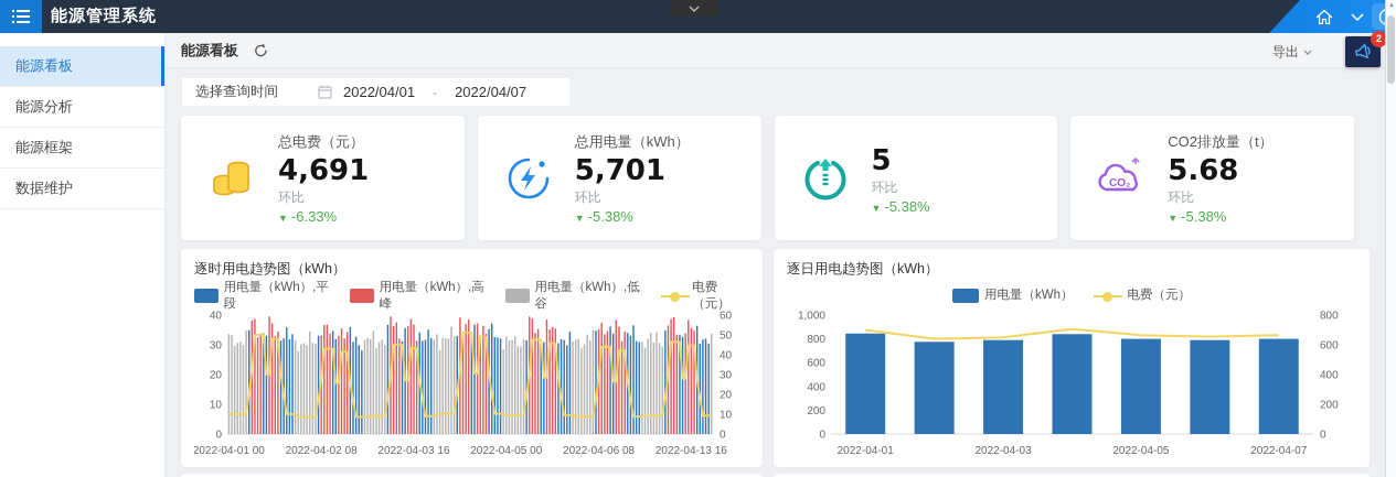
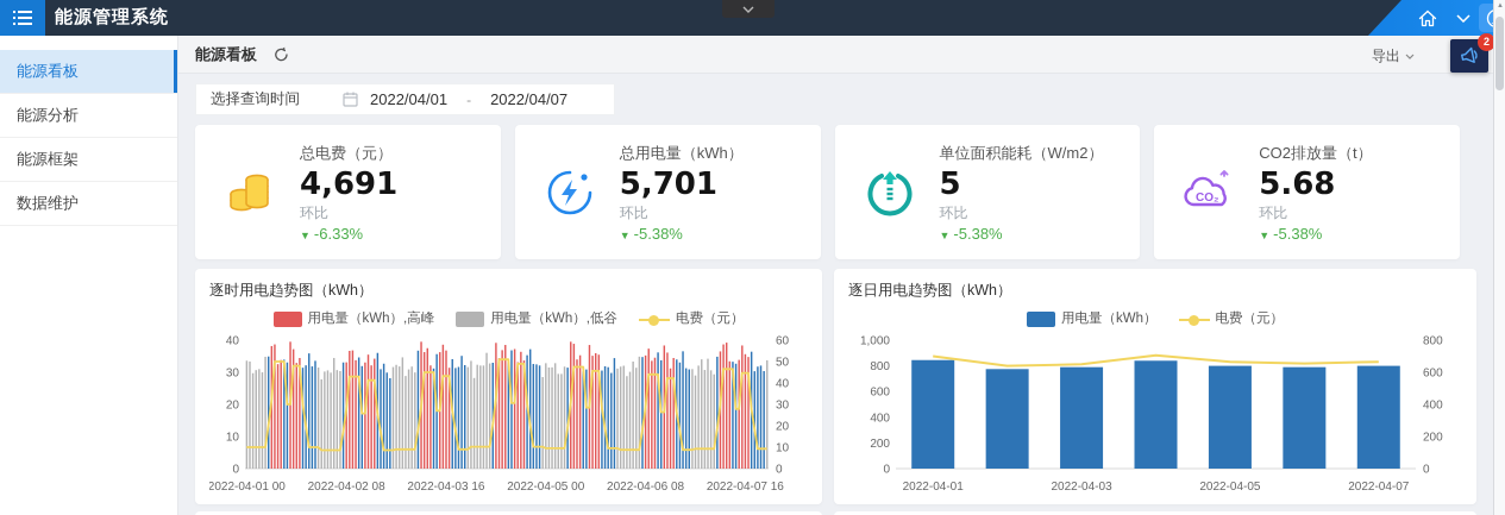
  能源管理系统
  能源看板
  能源分析
  能源框架
  数据维护
  能源看板
  导出
  2
  选择查询时间
  2022/04/01
  -
  2022/04/07
  总电费（元）
  4,691
  环比
  ▼ -6.33%
  总用电量（kWh）
  5,701
  环比
  ▼ -5.38%
+ 单位面积能耗（W/m2）
  5
  环比
  ▼ -5.38%
  CO₂
  CO2排放量（t）
  5.68
  环比
  ▼ -5.38%
  逐时用电趋势图（kWh）
- 用电量（kWh）,平段
  用电量（kWh）,高峰
  用电量（kWh）,低谷
  电费（元）
  0
  10
  20
  30
  40
  0
  10
  20
  30
  40
  50
  60
  2022-04-01 00
  2022-04-02 08
  2022-04-03 16
  2022-04-05 00
  2022-04-06 08
- 2022-04-13 16
+ 2022-04-07 16
  逐日用电趋势图（kWh）
  用电量（kWh）
  电费（元）
  0
  200
  400
  600
  800
  1,000
  0
  200
  400
  600
  800
  2022-04-01
  2022-04-03
  2022-04-05
  2022-04-07
